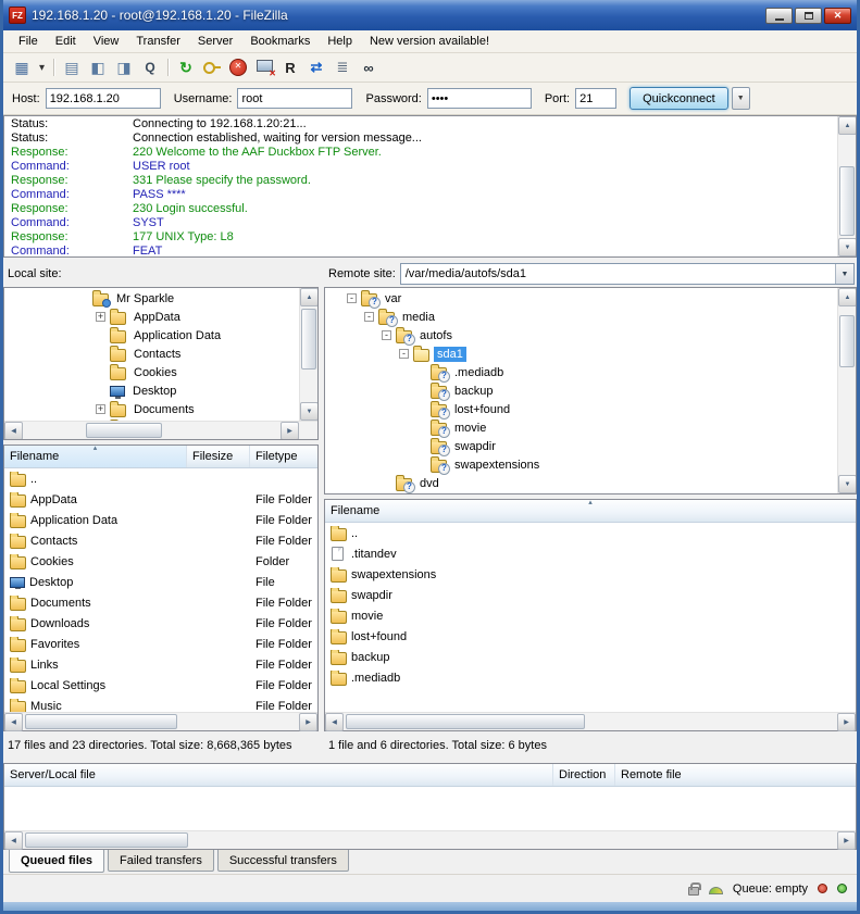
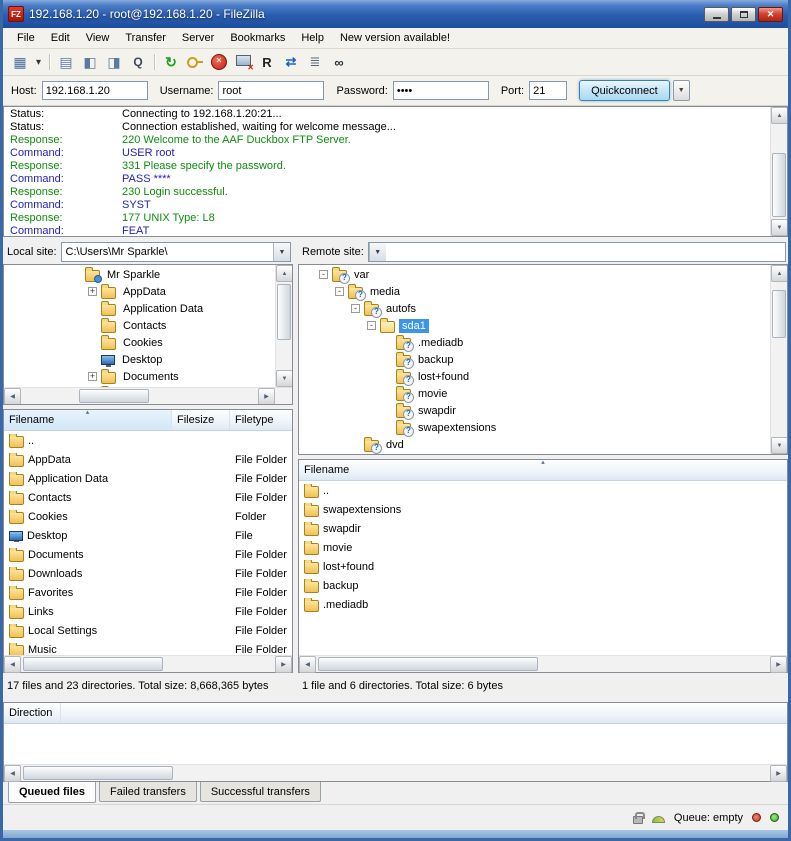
  FZ
  192.168.1.20 - root@192.168.1.20 - FileZilla
  ✕
  File
  Edit
  View
  Transfer
  Server
  Bookmarks
  Help
  New version available!
  Host:
  192.168.1.20
  Username:
  root
  Password:
  ••••
  Port:
  21
  Quickconnect
  Status:
  Connecting to 192.168.1.20:21...
  Status:
- Connection established, waiting for version message...
+ Connection established, waiting for welcome message...
  Response:
  220 Welcome to the AAF Duckbox FTP Server.
  Command:
  USER root
  Response:
  331 Please specify the password.
  Command:
  PASS ****
  Response:
  230 Login successful.
  Command:
  SYST
  Response:
  177 UNIX Type: L8
  Command:
  FEAT
  Local site:
+ C:\Users\Mr Sparkle\
  Mr Sparkle
  +
  AppData
  Application Data
  Contacts
  Cookies
  Desktop
  +
  Documents
  Filename
  Filesize
  Filetype
  ..
  AppData
  File Folder
  Application Data
  File Folder
  Contacts
  File Folder
  Cookies
  Folder
  Desktop
  File
  Documents
  File Folder
  Downloads
  File Folder
  Favorites
  File Folder
  Links
  File Folder
  Local Settings
  File Folder
  Music
  File Folder
  17 files and 23 directories. Total size: 8,668,365 bytes
  Remote site:
- /var/media/autofs/sda1
  -
  var
  -
  media
  -
  autofs
  -
  sda1
  .mediadb
  backup
  lost+found
  movie
  swapdir
  swapextensions
  dvd
  Filename
  ..
- .titandev
  swapextensions
  swapdir
  movie
  lost+found
  backup
  .mediadb
  1 file and 6 directories. Total size: 6 bytes
- Server/Local file
  Direction
- Remote file
  Queued files
  Failed transfers
  Successful transfers
  Queue: empty
